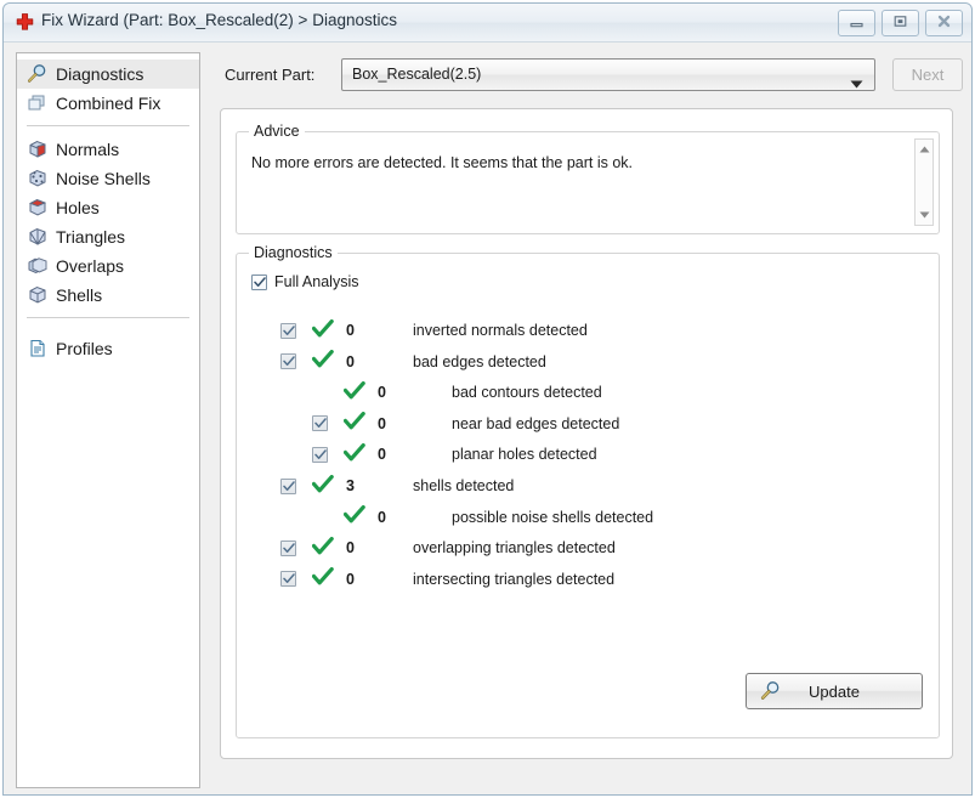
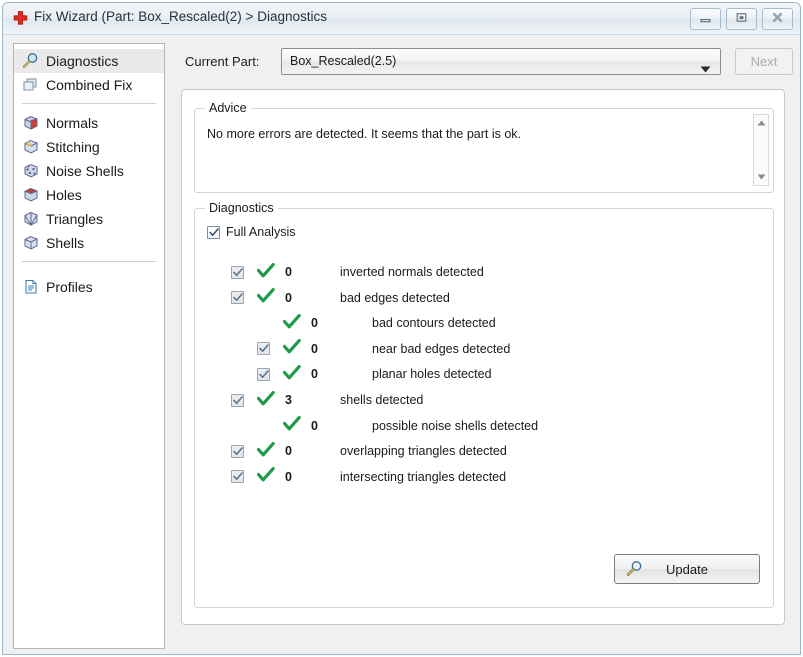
  Fix Wizard (Part: Box_Rescaled(2) > Diagnostics
  Diagnostics
  Combined Fix
  Normals
+ Stitching
  Noise Shells
  Holes
  Triangles
- Overlaps
  Shells
  Profiles
  Current Part:
  Box_Rescaled(2.5)
  Next
  Advice
  No more errors are detected. It seems that the part is ok.
  Diagnostics
  Full Analysis
  0
  inverted normals detected
  0
  bad edges detected
  0
  bad contours detected
  0
  near bad edges detected
  0
  planar holes detected
  3
  shells detected
  0
  possible noise shells detected
  0
  overlapping triangles detected
  0
  intersecting triangles detected
  Update
